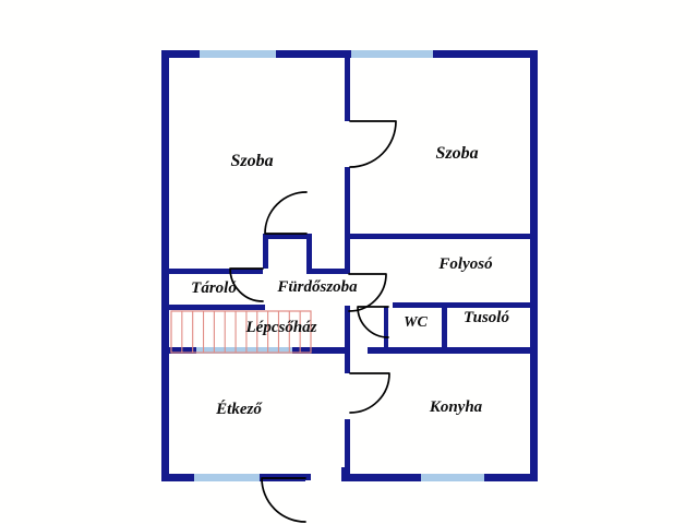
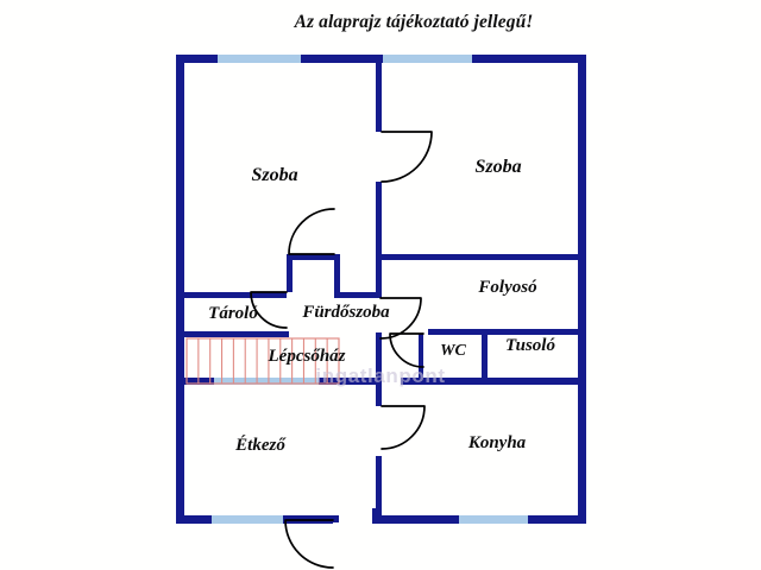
+ Az alaprajz tájékoztató jellegű!
+ ingatlanpont
  Szoba
  Szoba
  Folyosó
  Tároló
  Fürdőszoba
  Lépcsőház
  WC
  Tusoló
  Étkező
  Konyha
